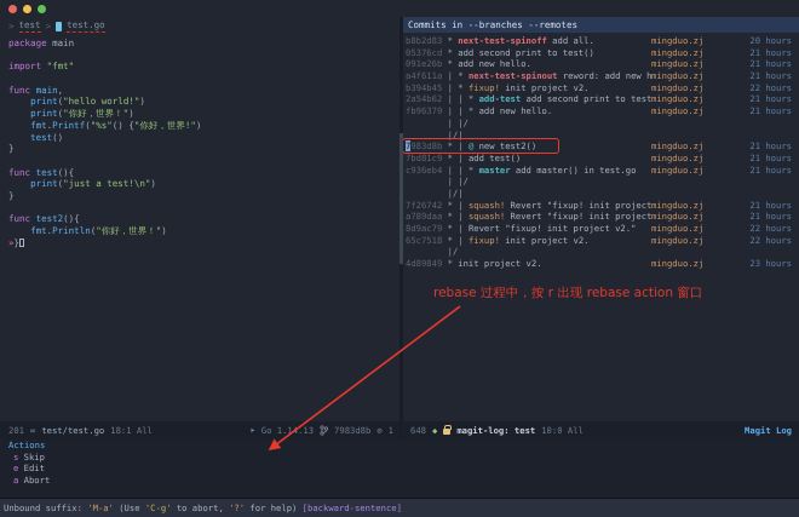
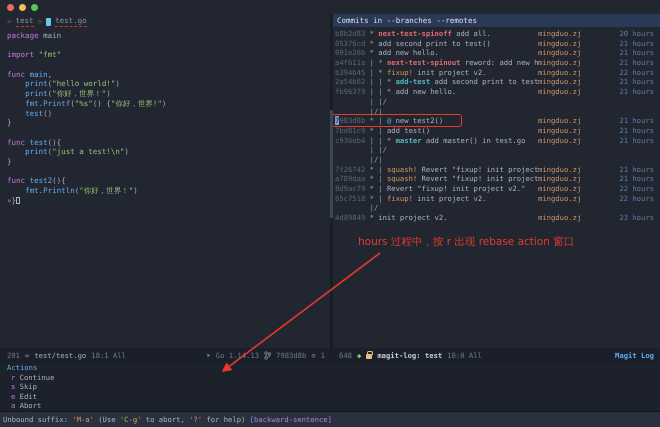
  >
  test
  >
  test.go
  package main
  import "fmt"
  func main,
  print("hello world!")
  print("你好，世界！")
  fmt.Printf("%s"() {"你好，世界!")
  test()
  }
  func test(){
  print("just a test!\n")
  }
  func test2(){
  fmt.Println("你好，世界！")
  »}
  Commits in --branches --remotes
  b8b2d83 * next-test-spinoff add all.
  mingduo.zj
  20 hours
  05376cd * add second print to test()
  mingduo.zj
  21 hours
  091e26b * add new hello.
  mingduo.zj
  21 hours
  a4f611a | * next-test-spinout reword: add new h
  mingduo.zj
  21 hours
  b394b45 | * fixup! init project v2.
  mingduo.zj
  22 hours
  2a54b62 | | * add-test add second print to test
  mingduo.zj
  21 hours
  fb96379 | | * add new hello.
  mingduo.zj
  21 hours
  | |/
  |/|
  7983d8b * | @ new test2()
  mingduo.zj
  21 hours
  7bd81c9 * | add test()
  mingduo.zj
  21 hours
  c936eb4 | | * master add master() in test.go
  mingduo.zj
  21 hours
  | |/
  |/|
  7f26742 * | squash! Revert "fixup! init project
  mingduo.zj
  21 hours
  a789daa * | squash! Revert "fixup! init project
  mingduo.zj
  21 hours
  8d9ac79 * | Revert "fixup! init project v2."
  mingduo.zj
  22 hours
  65c7518 * | fixup! init project v2.
  mingduo.zj
  22 hours
  |/
  4d89849 * init project v2.
  mingduo.zj
  23 hours
  201
  ∞
  test/test.go
  18:1 All
  ➤
  Go 1.1.13
  7983d8b
  ⊘
  1
  648
  ◆
  magit-log: test
  10:0 All
  Magit Log
  Actions
+ r Continue
  s Skip
  e Edit
  a Abort
  Unbound suffix:
  'M-a'
  (Use
  'C-g'
  to abort,
  '?'
  for help)
  [backward-sentence]
- rebase 过程中，按 r 出现 rebase action 窗口
+ hours 过程中，按 r 出现 rebase action 窗口
